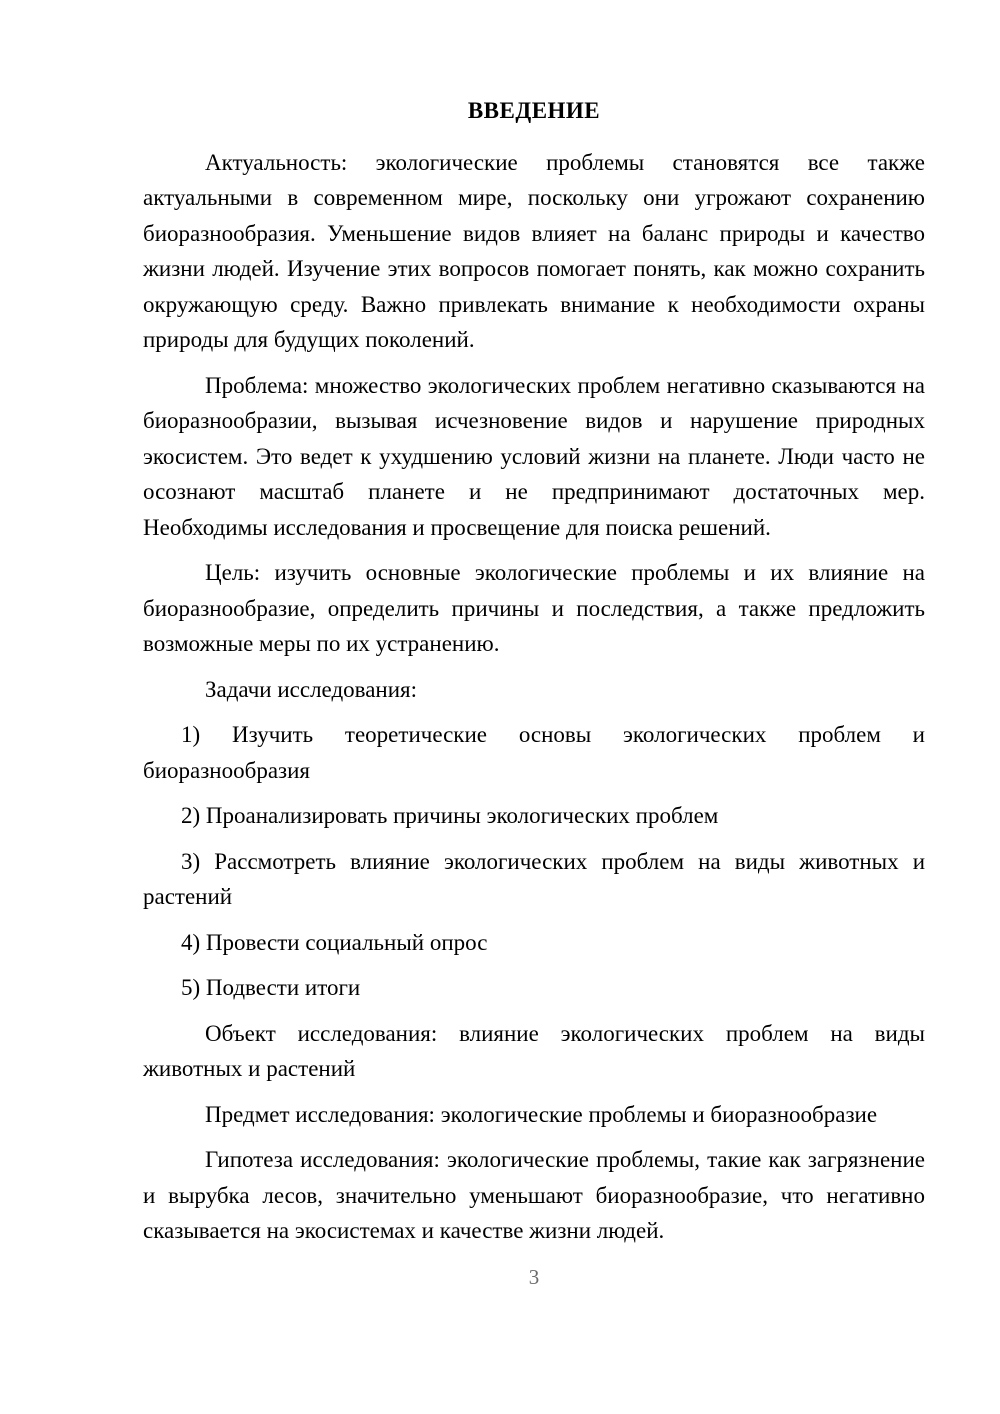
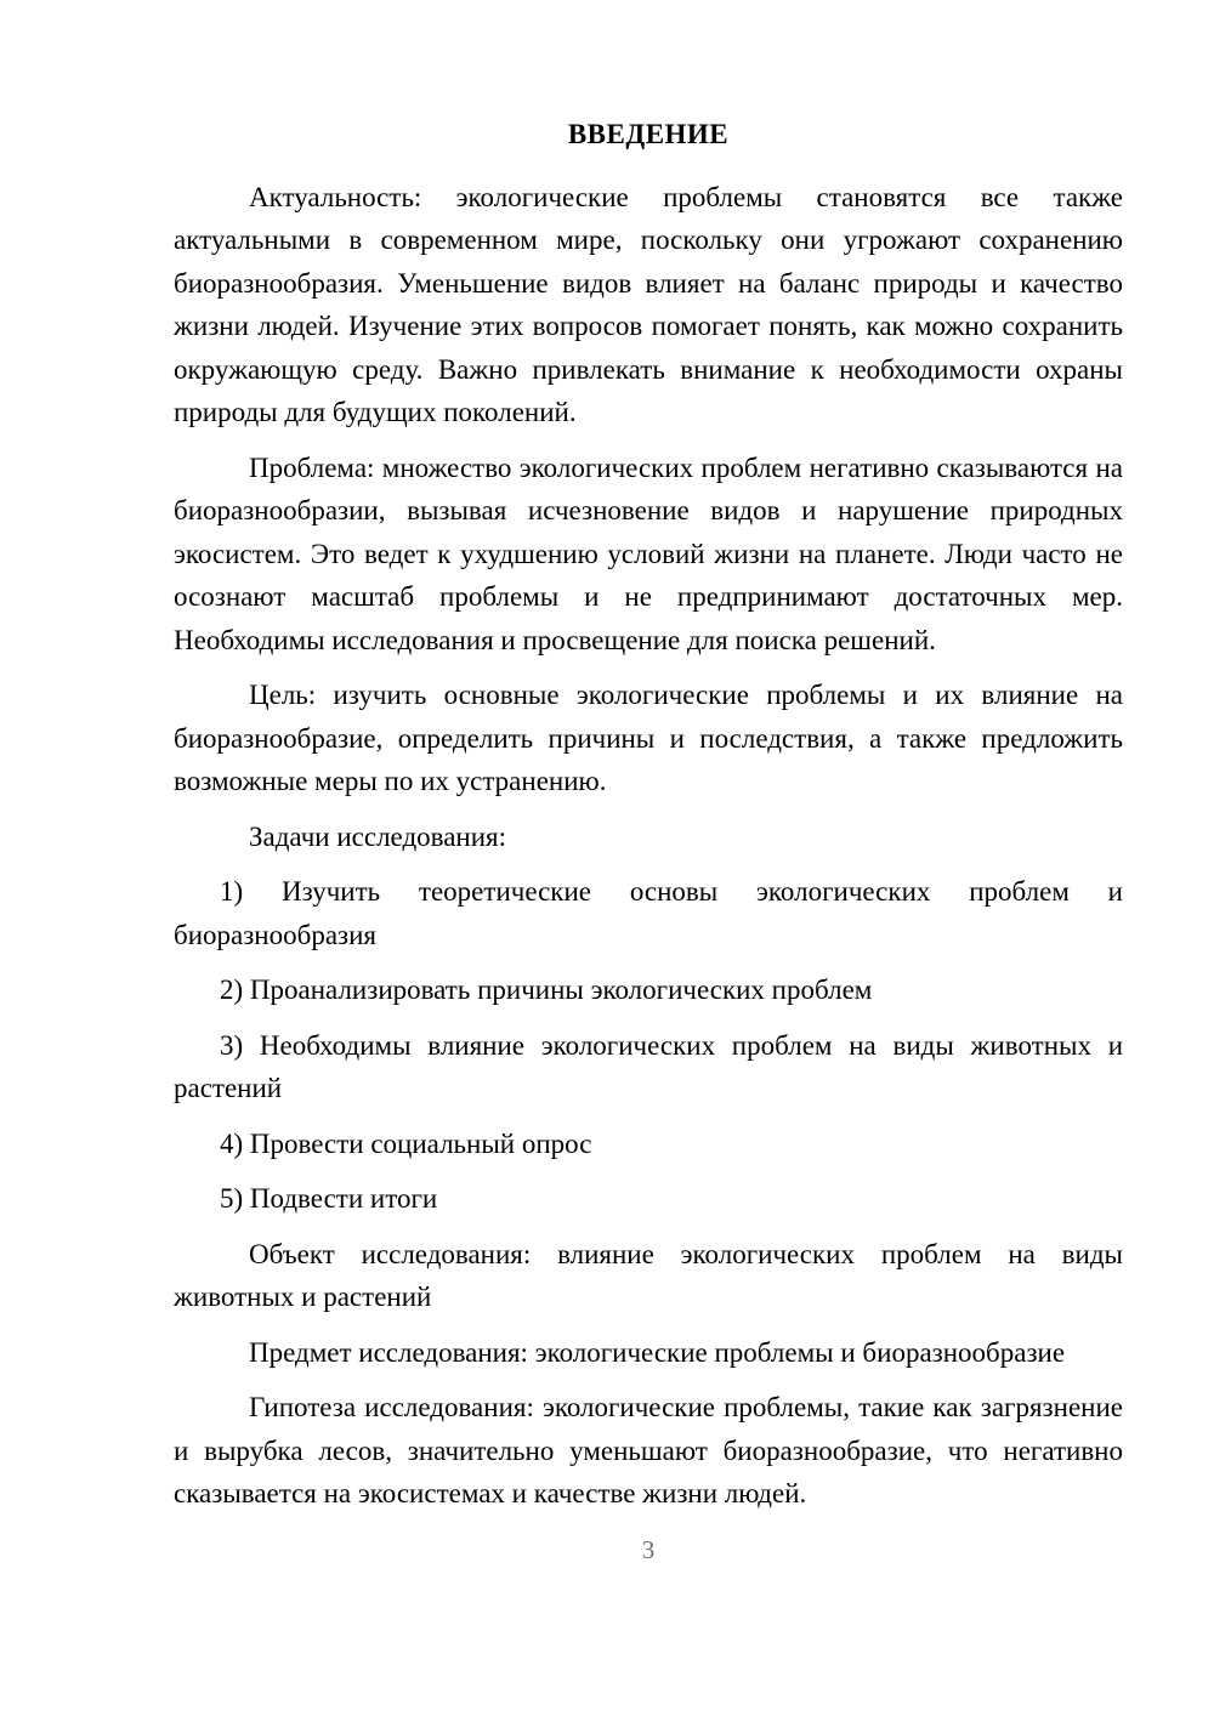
  ВВЕДЕНИЕ
  Актуальность: экологические проблемы становятся все также актуальными в современном мире, поскольку они угрожают сохранению биоразнообразия. Уменьшение видов влияет на баланс природы и качество жизни людей. Изучение этих вопросов помогает понять, как можно сохранить окружающую среду. Важно привлекать внимание к необходимости охраны природы для будущих поколений.
- Проблема: множество экологических проблем негативно сказываются на биоразнообразии, вызывая исчезновение видов и нарушение природных экосистем. Это ведет к ухудшению условий жизни на планете. Люди часто не осознают масштаб планете и не предпринимают достаточных мер. Необходимы исследования и просвещение для поиска решений.
+ Проблема: множество экологических проблем негативно сказываются на биоразнообразии, вызывая исчезновение видов и нарушение природных экосистем. Это ведет к ухудшению условий жизни на планете. Люди часто не осознают масштаб проблемы и не предпринимают достаточных мер. Необходимы исследования и просвещение для поиска решений.
  Цель: изучить основные экологические проблемы и их влияние на биоразнообразие, определить причины и последствия, а также предложить возможные меры по их устранению.
  Задачи исследования:
  1) Изучить теоретические основы экологических проблем и биоразнообразия
  2) Проанализировать причины экологических проблем
- 3) Рассмотреть влияние экологических проблем на виды животных и растений
+ 3) Необходимы влияние экологических проблем на виды животных и растений
  4) Провести социальный опрос
  5) Подвести итоги
  Объект исследования: влияние экологических проблем на виды животных и растений
  Предмет исследования: экологические проблемы и биоразнообразие
  Гипотеза исследования: экологические проблемы, такие как загрязнение и вырубка лесов, значительно уменьшают биоразнообразие, что негативно сказывается на экосистемах и качестве жизни людей.
  3
